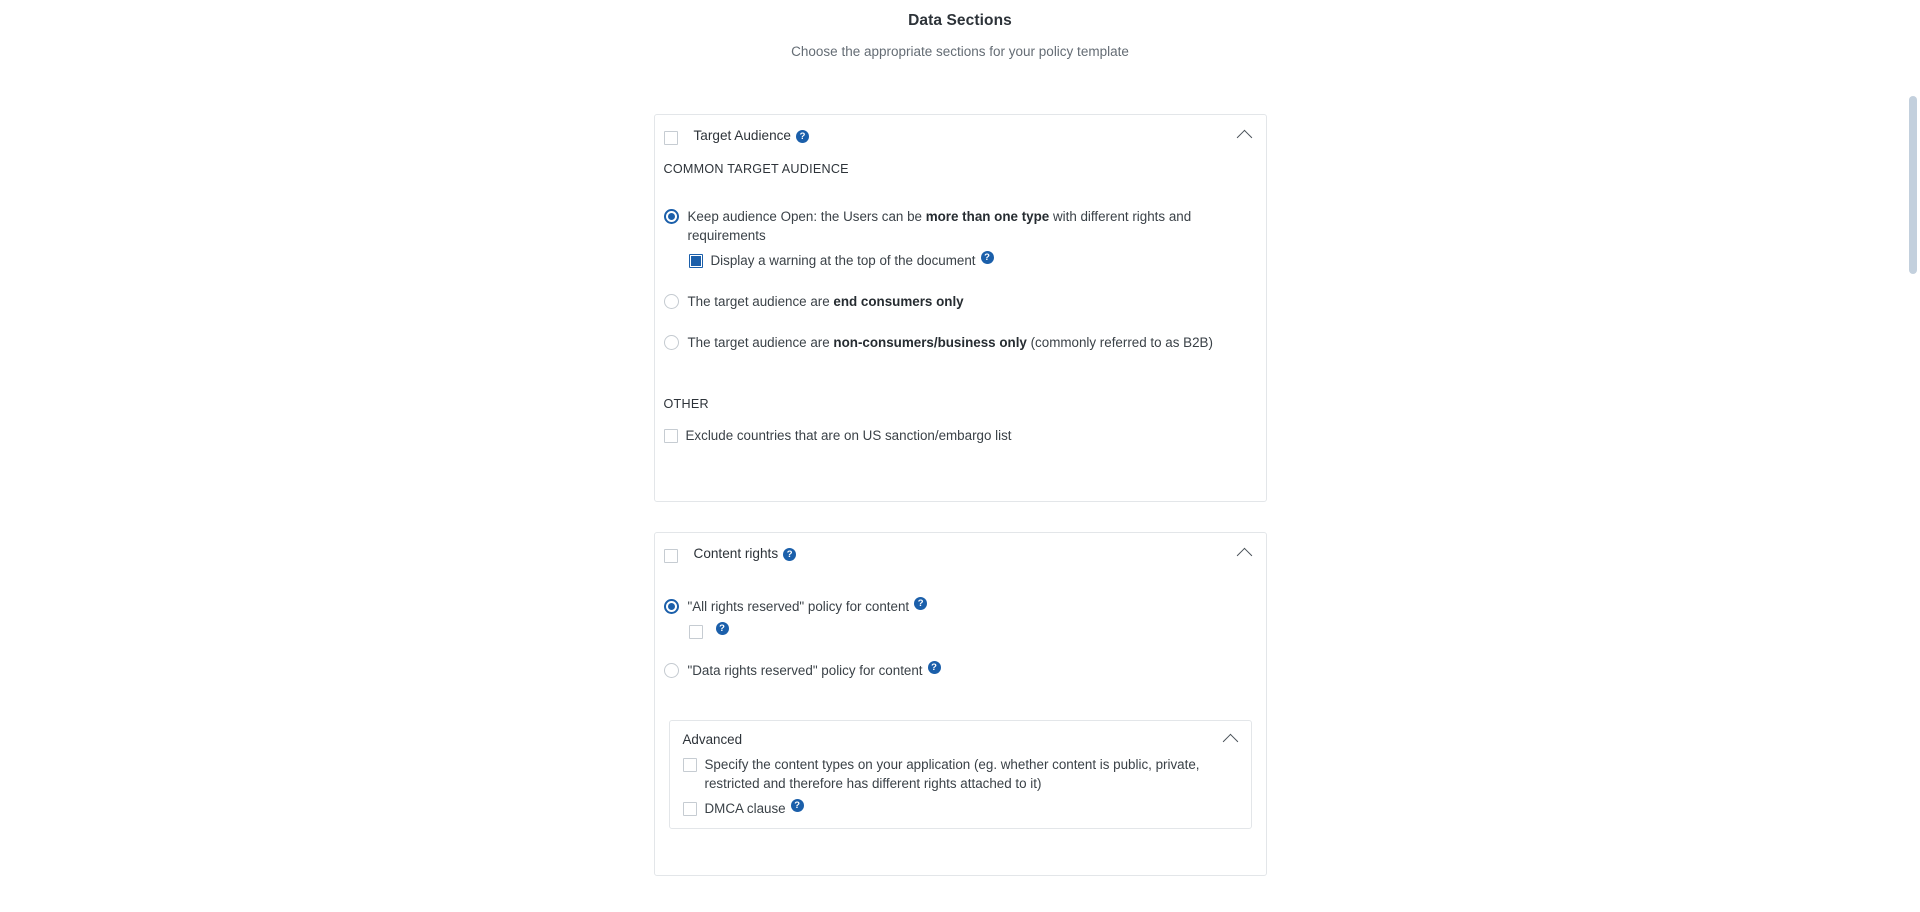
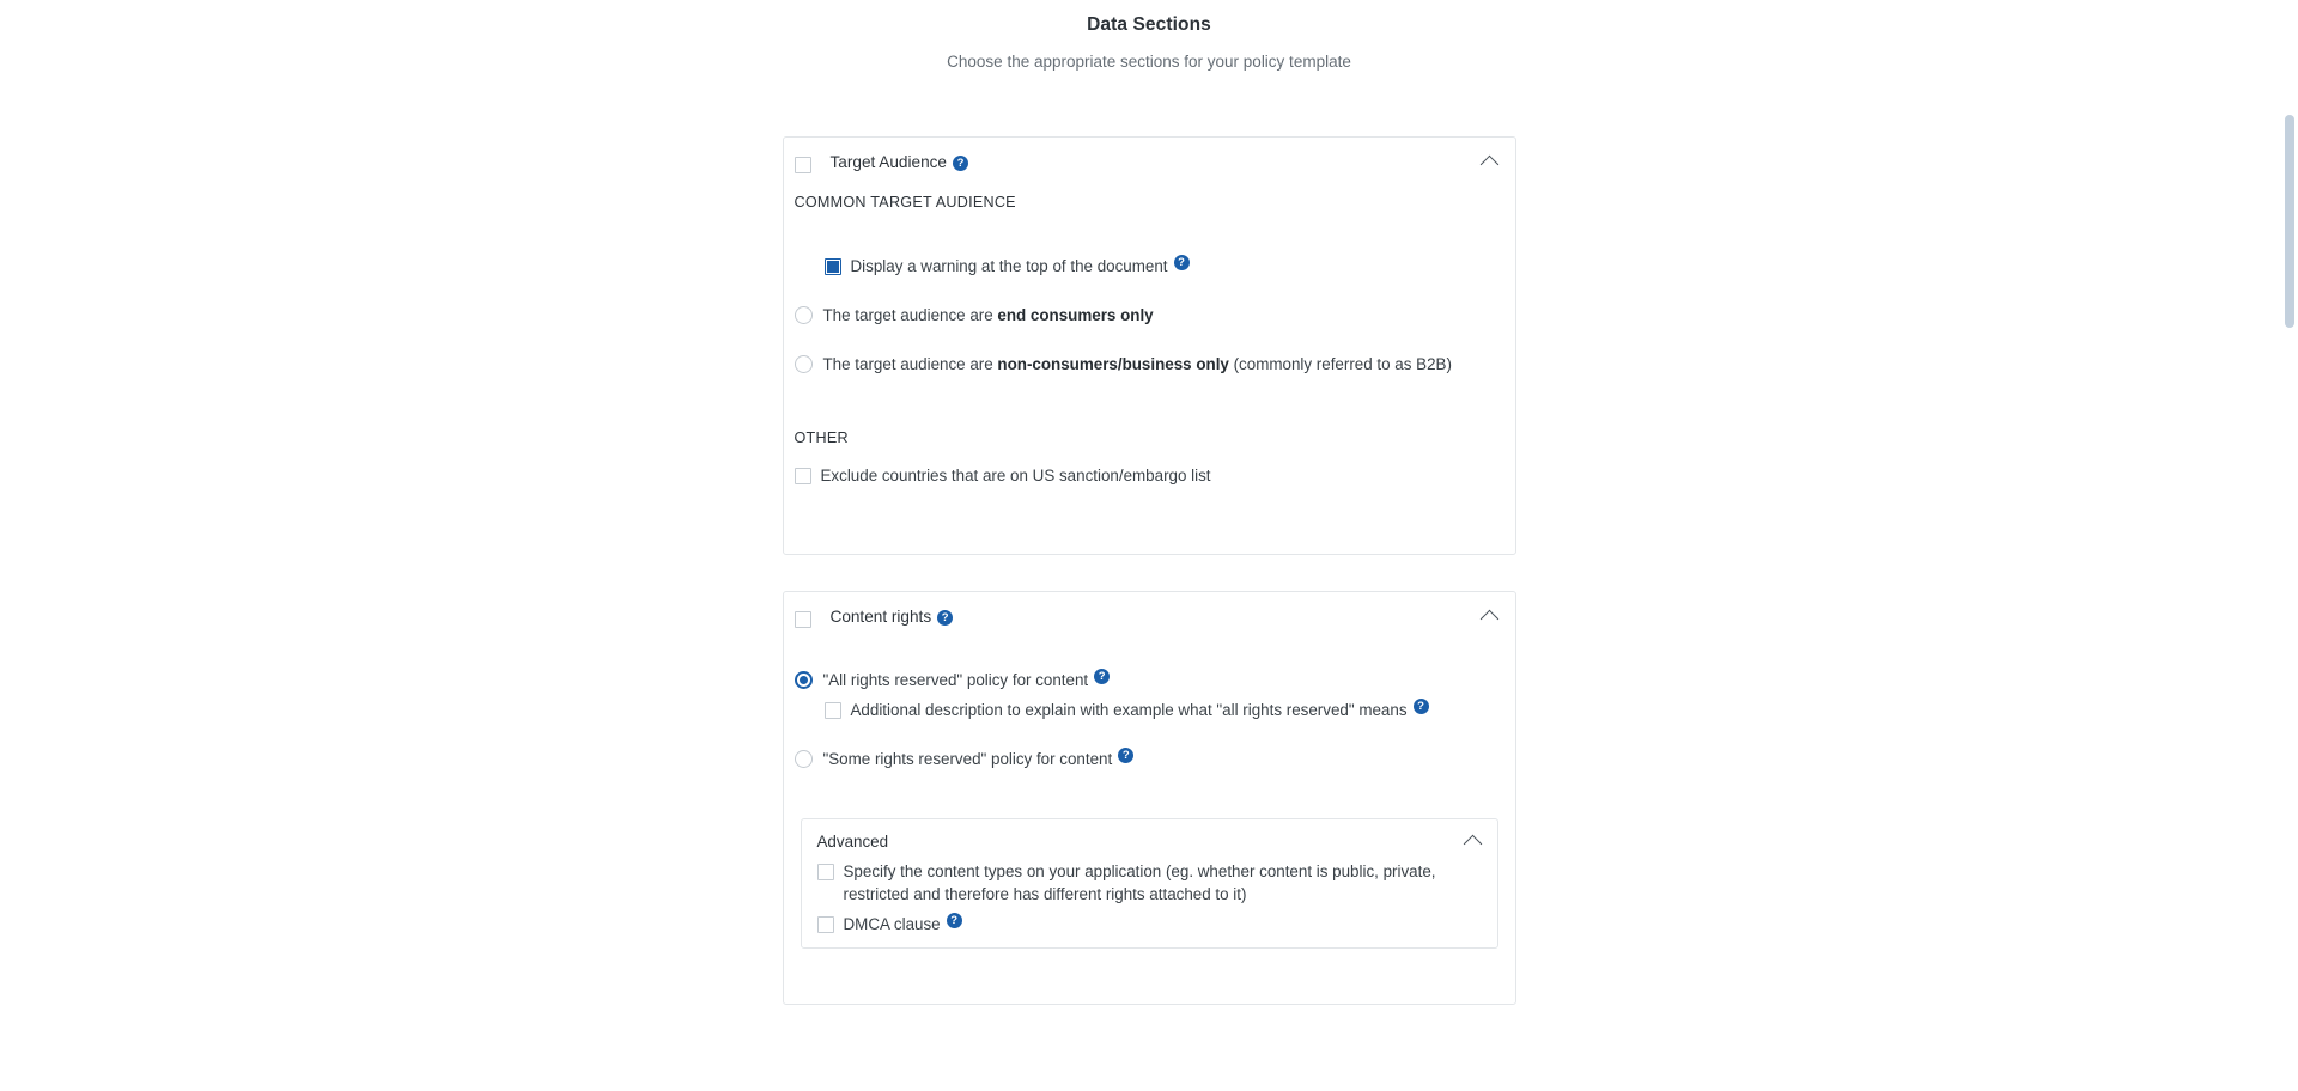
  Data Sections
  Choose the appropriate sections for your policy template
  Target Audience
  ?
  COMMON TARGET AUDIENCE
- Keep audience Open: the Users can be more than one type with different rights and requirements
  Display a warning at the top of the document
  ?
  The target audience are end consumers only
  The target audience are non-consumers/business only (commonly referred to as B2B)
  OTHER
  Exclude countries that are on US sanction/embargo list
  Content rights
  ?
  "All rights reserved" policy for content
  ?
+ Additional description to explain with example what "all rights reserved" means
  ?
- "Data rights reserved" policy for content
+ "Some rights reserved" policy for content
  ?
  Advanced
  Specify the content types on your application (eg. whether content is public, private, restricted and therefore has different rights attached to it)
  DMCA clause
  ?
